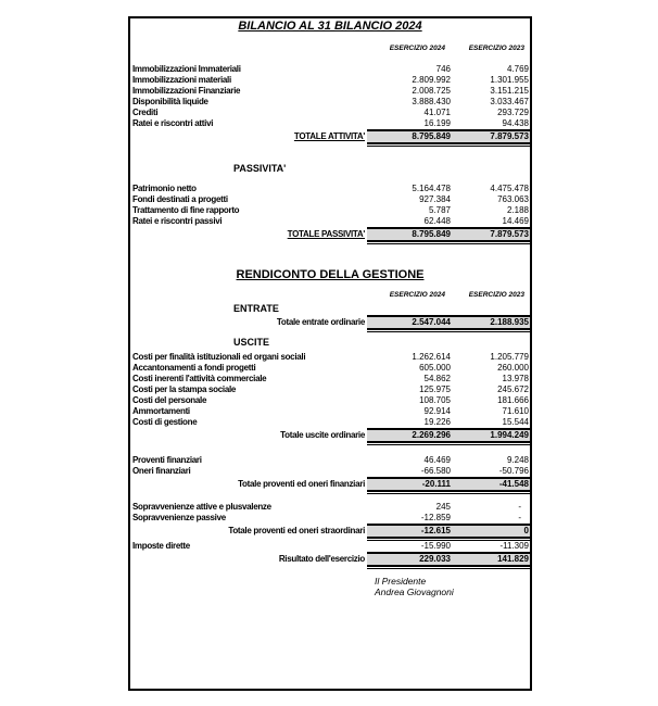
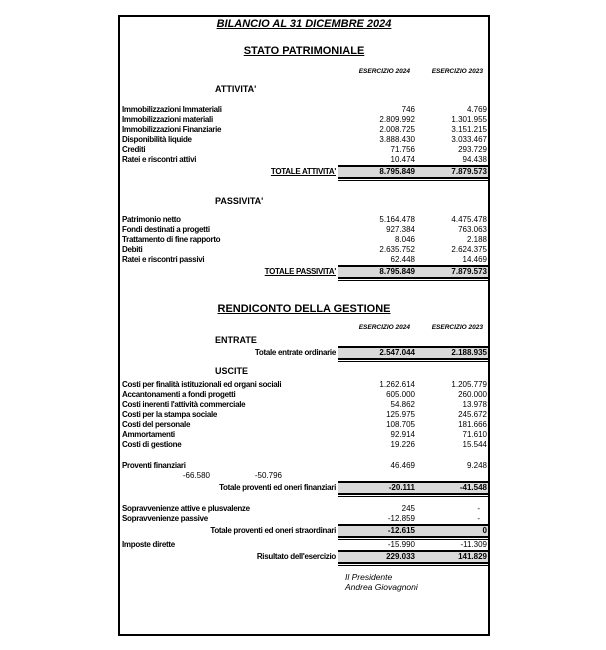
- BILANCIO AL 31 BILANCIO 2024
+ BILANCIO AL 31 DICEMBRE 2024
+ STATO PATRIMONIALE
+ ATTIVITA'
  Immobilizzazioni Immateriali
  746
  4.769
  Immobilizzazioni materiali
  2.809.992
  1.301.955
  Immobilizzazioni Finanziarie
  2.008.725
  3.151.215
  Disponibilità liquide
  3.888.430
  3.033.467
  Crediti
- 41.071
+ 71.756
  293.729
  Ratei e riscontri attivi
- 16.199
+ 10.474
  94.438
  TOTALE ATTIVITA'
  8.795.849
  7.879.573
  PASSIVITA'
  Patrimonio netto
  5.164.478
  4.475.478
  Fondi destinati a progetti
  927.384
  763.063
  Trattamento di fine rapporto
- 5.787
+ 8.046
  2.188
+ Debiti
+ 2.635.752
+ 2.624.375
  Ratei e riscontri passivi
  62.448
  14.469
  TOTALE PASSIVITA'
  8.795.849
  7.879.573
  RENDICONTO DELLA GESTIONE
  ENTRATE
  Totale entrate ordinarie
  2.547.044
  2.188.935
  USCITE
  Costi per finalità istituzionali ed organi sociali
  1.262.614
  1.205.779
  Accantonamenti a fondi progetti
  605.000
  260.000
  Costi inerenti l'attività commerciale
  54.862
  13.978
  Costi per la stampa sociale
  125.975
  245.672
  Costi del personale
  108.705
  181.666
  Ammortamenti
  92.914
  71.610
  Costi di gestione
  19.226
  15.544
- Totale uscite ordinarie
- 2.269.296
- 1.994.249
  Proventi finanziari
  46.469
  9.248
- Oneri finanziari
  -66.580
  -50.796
  Totale proventi ed oneri finanziari
  -20.111
  -41.548
  Sopravvenienze attive e plusvalenze
  245
  -
  Sopravvenienze passive
  -12.859
  -
  Totale proventi ed oneri straordinari
  -12.615
  0
  Imposte dirette
  -15.990
  -11.309
  Risultato dell'esercizio
  229.033
  141.829
  Il Presidente
  Andrea Giovagnoni
